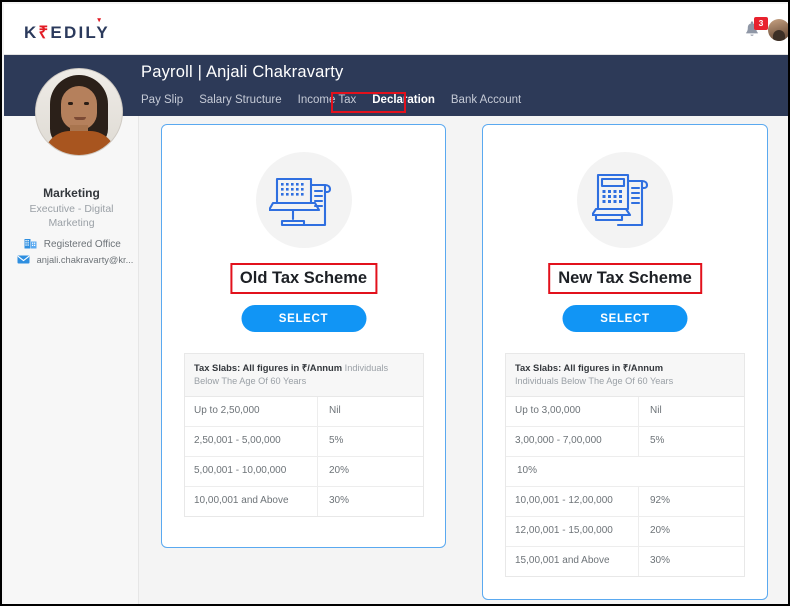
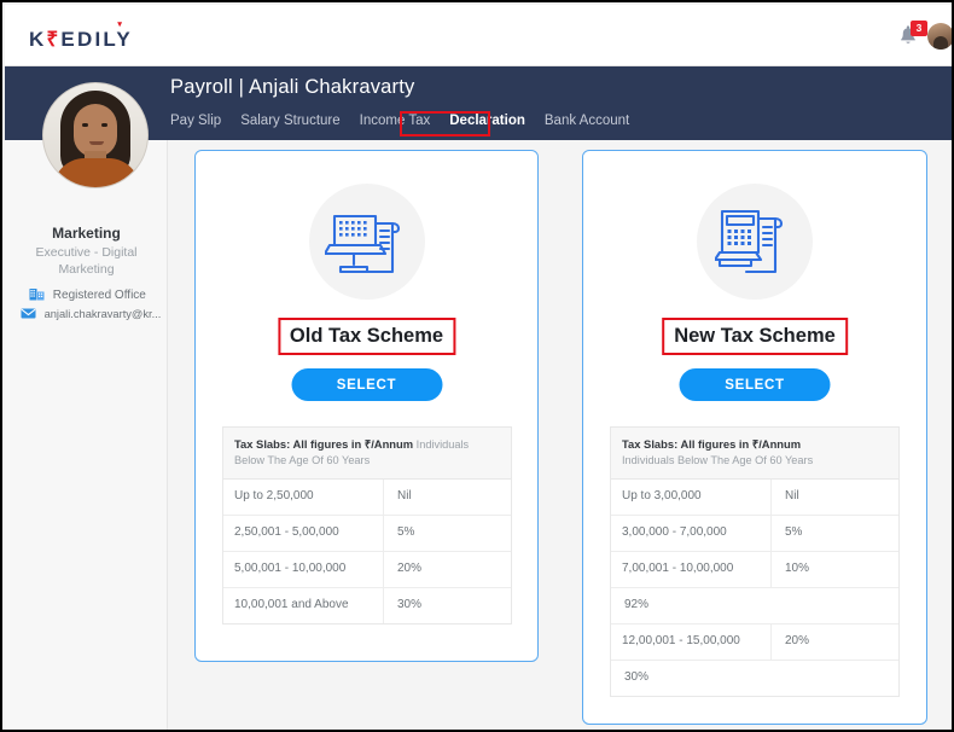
  K₹EDILY
  3
  Payroll | Anjali Chakravarty
  Pay Slip
  Salary Structure
  Income Tax
  Declaration
  Bank Account
  Marketing
  Executive - Digital Marketing
  Registered Office
  anjali.chakravarty@kr...
  Old Tax Scheme
  SELECT
  Tax Slabs: All figures in ₹/Annum Individuals Below The Age Of 60 Years
  Up to 2,50,000
  Nil
  2,50,001 - 5,00,000
  5%
  5,00,001 - 10,00,000
  20%
  10,00,001 and Above
  30%
  New Tax Scheme
  SELECT
  Tax Slabs: All figures in ₹/Annum
  Individuals Below The Age Of 60 Years
  Up to 3,00,000
  Nil
  3,00,000 - 7,00,000
  5%
+ 7,00,001 - 10,00,000
  10%
- 10,00,001 - 12,00,000
  92%
  12,00,001 - 15,00,000
  20%
- 15,00,001 and Above
  30%
